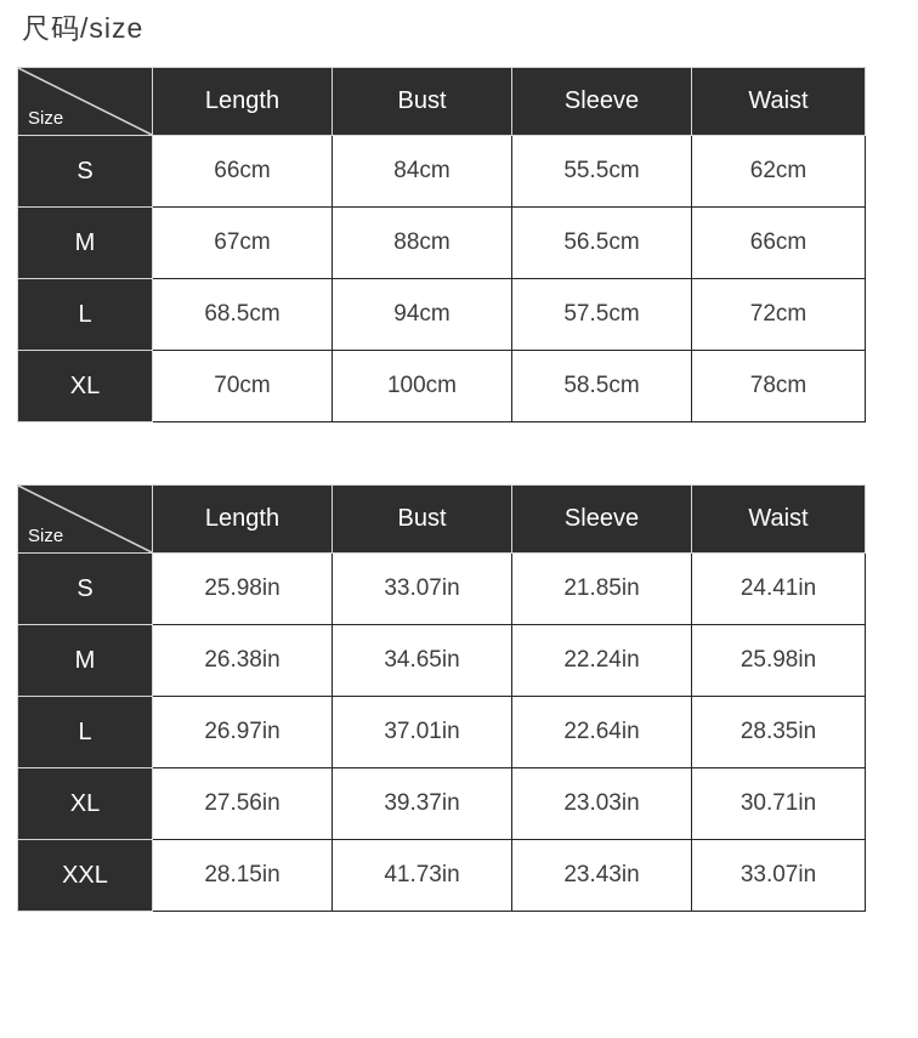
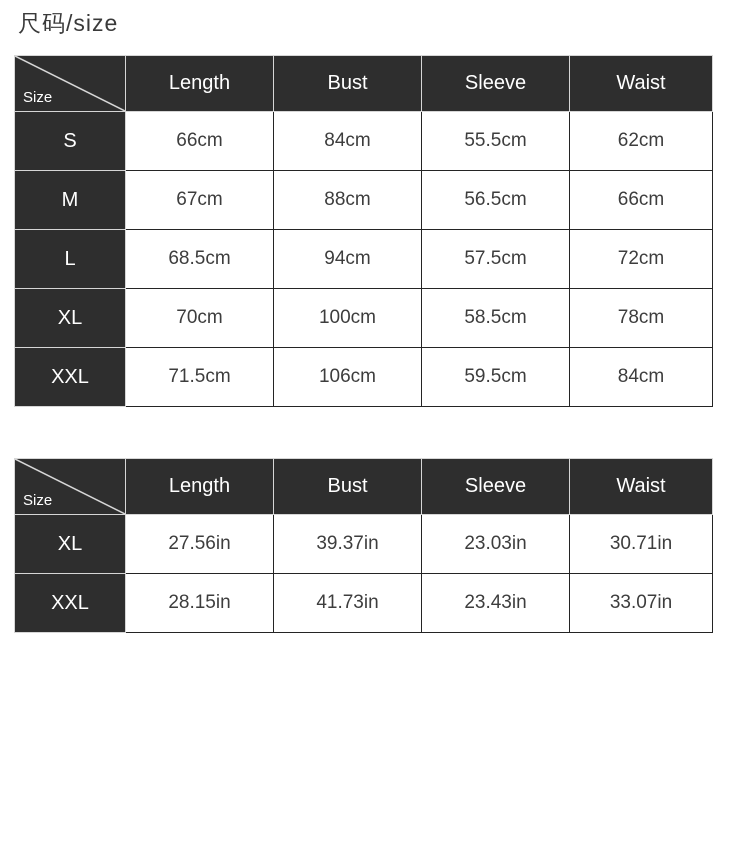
  尺码/size
  Size	Length	Bust	Sleeve	Waist
  S	66cm	84cm	55.5cm	62cm
  M	67cm	88cm	56.5cm	66cm
  L	68.5cm	94cm	57.5cm	72cm
  XL	70cm	100cm	58.5cm	78cm
+ XXL	71.5cm	106cm	59.5cm	84cm
  Size	Length	Bust	Sleeve	Waist
- S	25.98in	33.07in	21.85in	24.41in
- M	26.38in	34.65in	22.24in	25.98in
- L	26.97in	37.01in	22.64in	28.35in
  XL	27.56in	39.37in	23.03in	30.71in
  XXL	28.15in	41.73in	23.43in	33.07in
